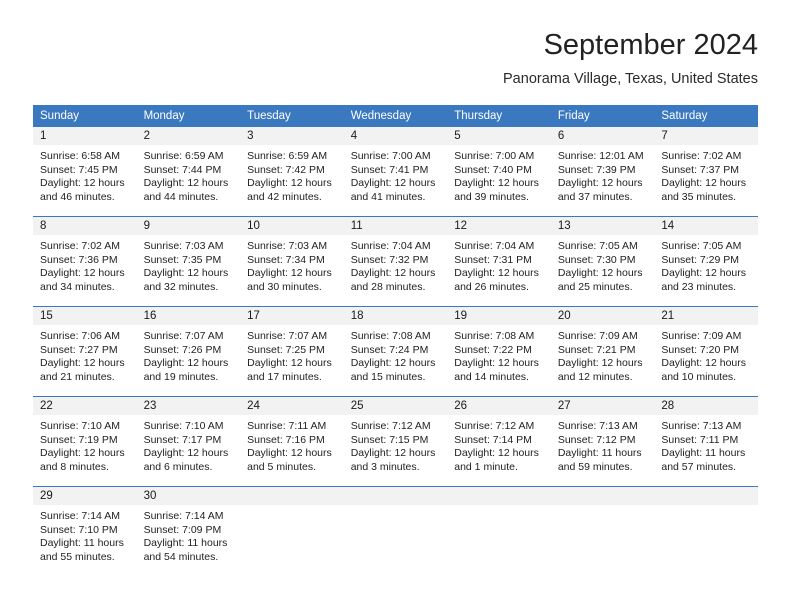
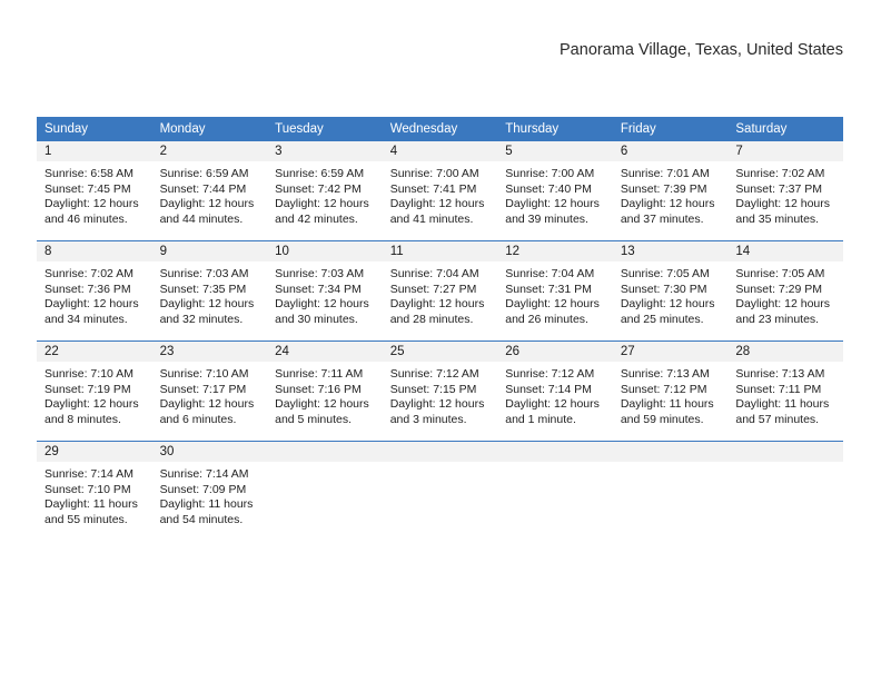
- September 2024
  Panorama Village, Texas, United States
  Sunday	Monday	Tuesday	Wednesday	Thursday	Friday	Saturday
- 1 Sunrise: 6:58 AM Sunset: 7:45 PM Daylight: 12 hours and 46 minutes.	2 Sunrise: 6:59 AM Sunset: 7:44 PM Daylight: 12 hours and 44 minutes.	3 Sunrise: 6:59 AM Sunset: 7:42 PM Daylight: 12 hours and 42 minutes.	4 Sunrise: 7:00 AM Sunset: 7:41 PM Daylight: 12 hours and 41 minutes.	5 Sunrise: 7:00 AM Sunset: 7:40 PM Daylight: 12 hours and 39 minutes.	6 Sunrise: 12:01 AM Sunset: 7:39 PM Daylight: 12 hours and 37 minutes.	7 Sunrise: 7:02 AM Sunset: 7:37 PM Daylight: 12 hours and 35 minutes.
+ 1 Sunrise: 6:58 AM Sunset: 7:45 PM Daylight: 12 hours and 46 minutes.	2 Sunrise: 6:59 AM Sunset: 7:44 PM Daylight: 12 hours and 44 minutes.	3 Sunrise: 6:59 AM Sunset: 7:42 PM Daylight: 12 hours and 42 minutes.	4 Sunrise: 7:00 AM Sunset: 7:41 PM Daylight: 12 hours and 41 minutes.	5 Sunrise: 7:00 AM Sunset: 7:40 PM Daylight: 12 hours and 39 minutes.	6 Sunrise: 7:01 AM Sunset: 7:39 PM Daylight: 12 hours and 37 minutes.	7 Sunrise: 7:02 AM Sunset: 7:37 PM Daylight: 12 hours and 35 minutes.
- 8 Sunrise: 7:02 AM Sunset: 7:36 PM Daylight: 12 hours and 34 minutes.	9 Sunrise: 7:03 AM Sunset: 7:35 PM Daylight: 12 hours and 32 minutes.	10 Sunrise: 7:03 AM Sunset: 7:34 PM Daylight: 12 hours and 30 minutes.	11 Sunrise: 7:04 AM Sunset: 7:32 PM Daylight: 12 hours and 28 minutes.	12 Sunrise: 7:04 AM Sunset: 7:31 PM Daylight: 12 hours and 26 minutes.	13 Sunrise: 7:05 AM Sunset: 7:30 PM Daylight: 12 hours and 25 minutes.	14 Sunrise: 7:05 AM Sunset: 7:29 PM Daylight: 12 hours and 23 minutes.
+ 8 Sunrise: 7:02 AM Sunset: 7:36 PM Daylight: 12 hours and 34 minutes.	9 Sunrise: 7:03 AM Sunset: 7:35 PM Daylight: 12 hours and 32 minutes.	10 Sunrise: 7:03 AM Sunset: 7:34 PM Daylight: 12 hours and 30 minutes.	11 Sunrise: 7:04 AM Sunset: 7:27 PM Daylight: 12 hours and 28 minutes.	12 Sunrise: 7:04 AM Sunset: 7:31 PM Daylight: 12 hours and 26 minutes.	13 Sunrise: 7:05 AM Sunset: 7:30 PM Daylight: 12 hours and 25 minutes.	14 Sunrise: 7:05 AM Sunset: 7:29 PM Daylight: 12 hours and 23 minutes.
- 15 Sunrise: 7:06 AM Sunset: 7:27 PM Daylight: 12 hours and 21 minutes.	16 Sunrise: 7:07 AM Sunset: 7:26 PM Daylight: 12 hours and 19 minutes.	17 Sunrise: 7:07 AM Sunset: 7:25 PM Daylight: 12 hours and 17 minutes.	18 Sunrise: 7:08 AM Sunset: 7:24 PM Daylight: 12 hours and 15 minutes.	19 Sunrise: 7:08 AM Sunset: 7:22 PM Daylight: 12 hours and 14 minutes.	20 Sunrise: 7:09 AM Sunset: 7:21 PM Daylight: 12 hours and 12 minutes.	21 Sunrise: 7:09 AM Sunset: 7:20 PM Daylight: 12 hours and 10 minutes.
  22 Sunrise: 7:10 AM Sunset: 7:19 PM Daylight: 12 hours and 8 minutes.	23 Sunrise: 7:10 AM Sunset: 7:17 PM Daylight: 12 hours and 6 minutes.	24 Sunrise: 7:11 AM Sunset: 7:16 PM Daylight: 12 hours and 5 minutes.	25 Sunrise: 7:12 AM Sunset: 7:15 PM Daylight: 12 hours and 3 minutes.	26 Sunrise: 7:12 AM Sunset: 7:14 PM Daylight: 12 hours and 1 minute.	27 Sunrise: 7:13 AM Sunset: 7:12 PM Daylight: 11 hours and 59 minutes.	28 Sunrise: 7:13 AM Sunset: 7:11 PM Daylight: 11 hours and 57 minutes.
  29 Sunrise: 7:14 AM Sunset: 7:10 PM Daylight: 11 hours and 55 minutes.	30 Sunrise: 7:14 AM Sunset: 7:09 PM Daylight: 11 hours and 54 minutes.
